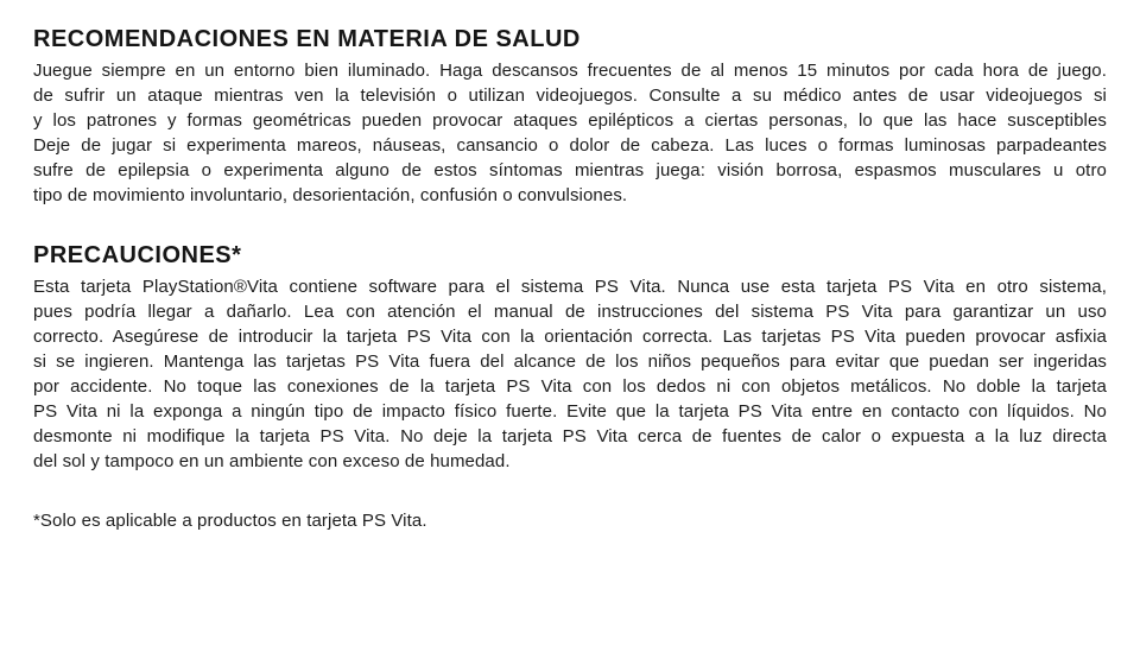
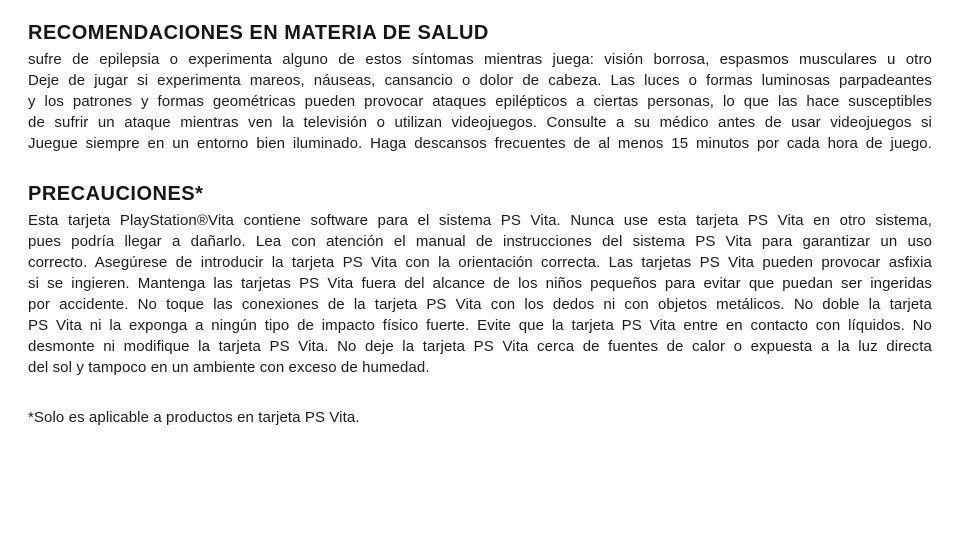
  RECOMENDACIONES EN MATERIA DE SALUD
- Juegue siempre en un entorno bien iluminado. Haga descansos frecuentes de al menos 15 minutos por cada hora de juego.
+ sufre de epilepsia o experimenta alguno de estos síntomas mientras juega: visión borrosa, espasmos musculares u otro
- de sufrir un ataque mientras ven la televisión o utilizan videojuegos. Consulte a su médico antes de usar videojuegos si
+ Deje de jugar si experimenta mareos, náuseas, cansancio o dolor de cabeza. Las luces o formas luminosas parpadeantes
  y los patrones y formas geométricas pueden provocar ataques epilépticos a ciertas personas, lo que las hace susceptibles
- Deje de jugar si experimenta mareos, náuseas, cansancio o dolor de cabeza. Las luces o formas luminosas parpadeantes
+ de sufrir un ataque mientras ven la televisión o utilizan videojuegos. Consulte a su médico antes de usar videojuegos si
- sufre de epilepsia o experimenta alguno de estos síntomas mientras juega: visión borrosa, espasmos musculares u otro
+ Juegue siempre en un entorno bien iluminado. Haga descansos frecuentes de al menos 15 minutos por cada hora de juego.
- tipo de movimiento involuntario, desorientación, confusión o convulsiones.
  PRECAUCIONES*
  Esta tarjeta PlayStation®Vita contiene software para el sistema PS Vita. Nunca use esta tarjeta PS Vita en otro sistema,
  pues podría llegar a dañarlo. Lea con atención el manual de instrucciones del sistema PS Vita para garantizar un uso
  correcto. Asegúrese de introducir la tarjeta PS Vita con la orientación correcta. Las tarjetas PS Vita pueden provocar asfixia
  si se ingieren. Mantenga las tarjetas PS Vita fuera del alcance de los niños pequeños para evitar que puedan ser ingeridas
  por accidente. No toque las conexiones de la tarjeta PS Vita con los dedos ni con objetos metálicos. No doble la tarjeta
  PS Vita ni la exponga a ningún tipo de impacto físico fuerte. Evite que la tarjeta PS Vita entre en contacto con líquidos. No
  desmonte ni modifique la tarjeta PS Vita. No deje la tarjeta PS Vita cerca de fuentes de calor o expuesta a la luz directa
  del sol y tampoco en un ambiente con exceso de humedad.
  *Solo es aplicable a productos en tarjeta PS Vita.
